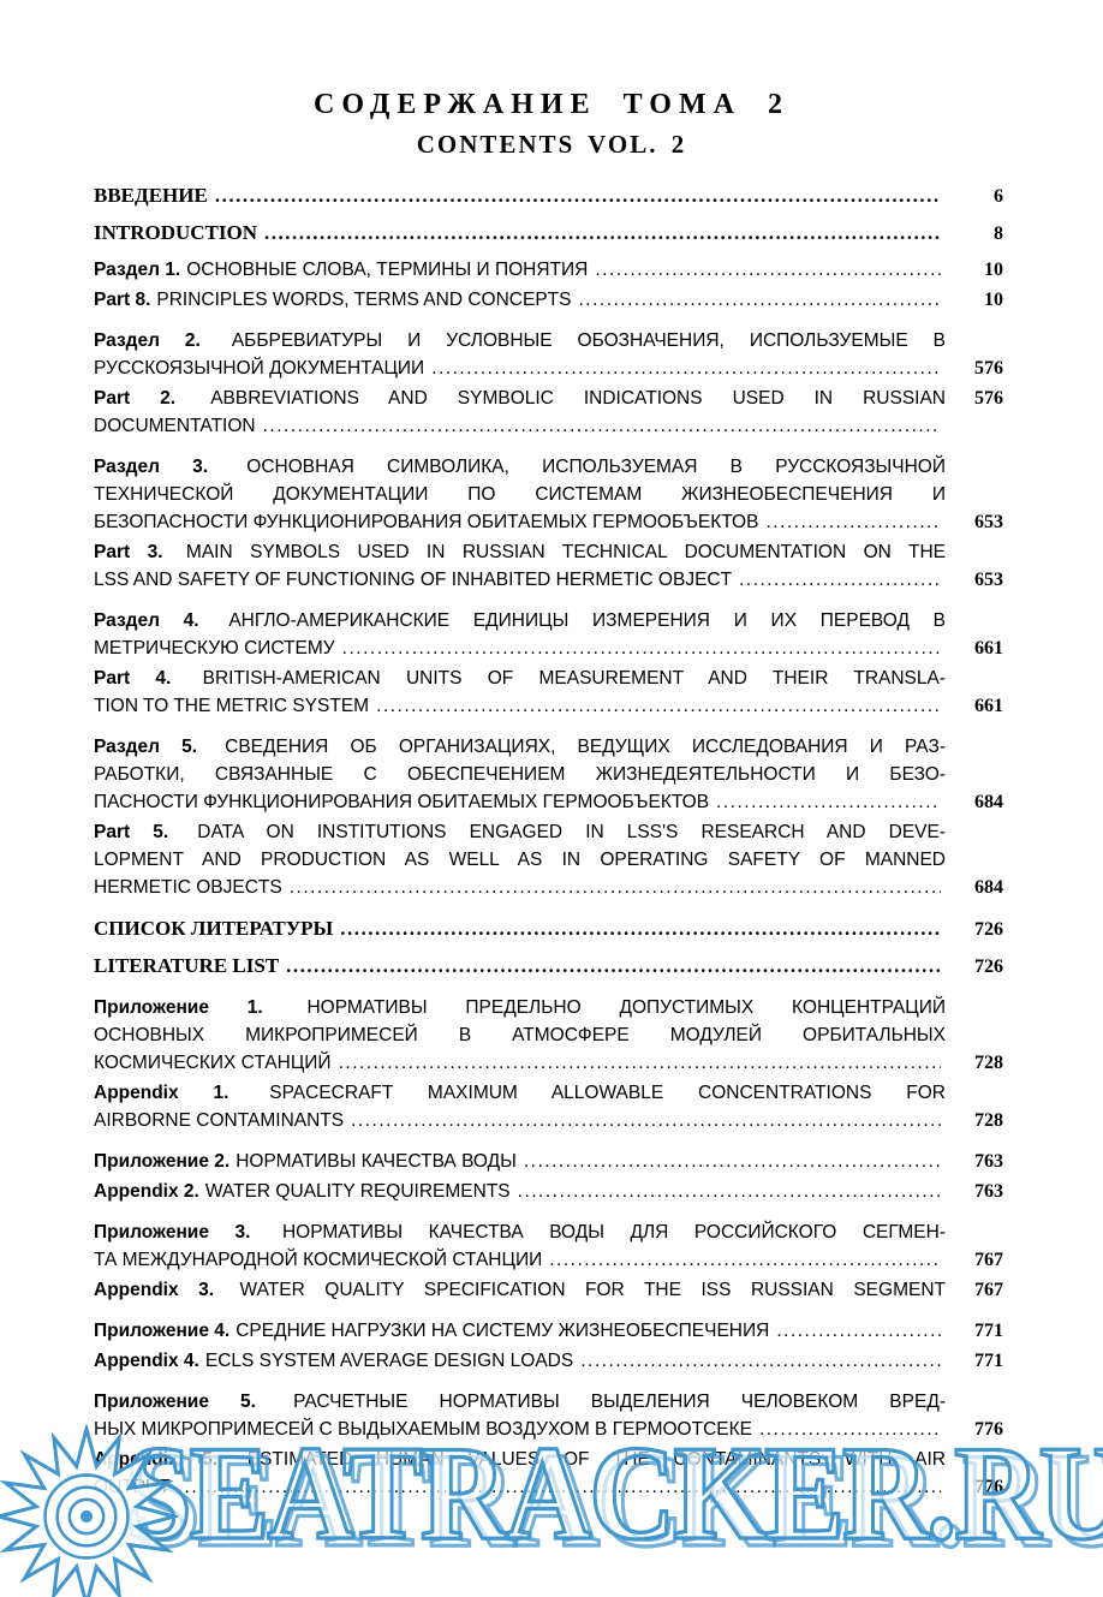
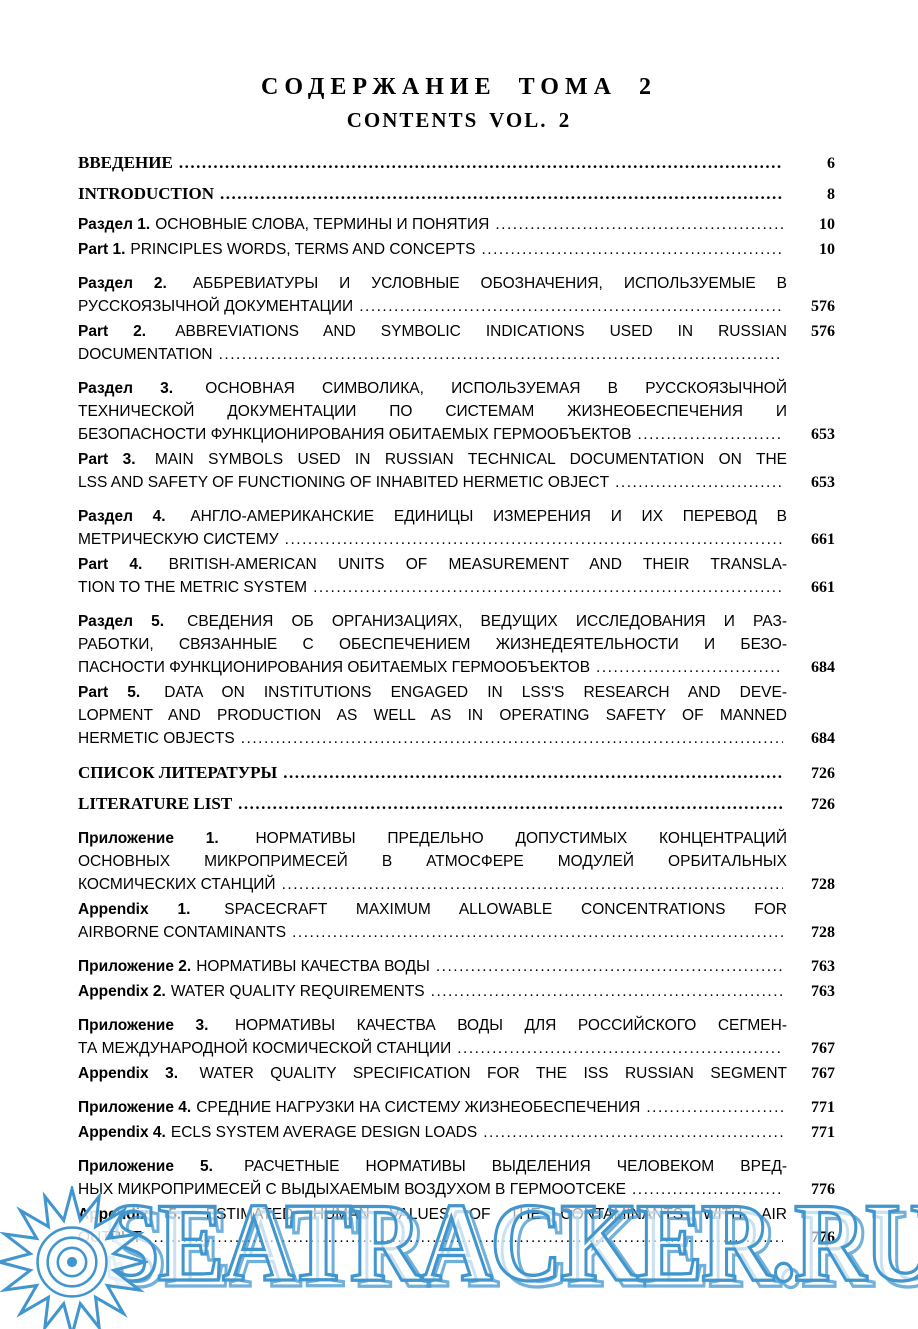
  СОДЕРЖАНИЕ ТОМА 2
  CONTENTS VOL. 2
  ВВЕДЕНИЕ
  6
  INTRODUCTION
  8
  Раздел 1.
  ОСНОВНЫЕ СЛОВА, ТЕРМИНЫ И ПОНЯТИЯ
  10
- Part 8.
+ Part 1.
  PRINCIPLES WORDS, TERMS AND CONCEPTS
  10
  Раздел 2. АББРЕВИАТУРЫ И УСЛОВНЫЕ ОБОЗНАЧЕНИЯ, ИСПОЛЬЗУЕМЫЕ В
  РУССКОЯЗЫЧНОЙ ДОКУМЕНТАЦИИ
  576
  Part 2. ABBREVIATIONS AND SYMBOLIC INDICATIONS USED IN RUSSIAN
  576
  DOCUMENTATION
  Раздел 3. ОСНОВНАЯ СИМВОЛИКА, ИСПОЛЬЗУЕМАЯ В РУССКОЯЗЫЧНОЙ
  ТЕХНИЧЕСКОЙ ДОКУМЕНТАЦИИ ПО СИСТЕМАМ ЖИЗНЕОБЕСПЕЧЕНИЯ И
  БЕЗОПАСНОСТИ ФУНКЦИОНИРОВАНИЯ ОБИТАЕМЫХ ГЕРМООБЪЕКТОВ
  653
  Part 3. MAIN SYMBOLS USED IN RUSSIAN TECHNICAL DOCUMENTATION ON THE
  LSS AND SAFETY OF FUNCTIONING OF INHABITED HERMETIC OBJECT
  653
  Раздел 4. АНГЛО-АМЕРИКАНСКИЕ ЕДИНИЦЫ ИЗМЕРЕНИЯ И ИХ ПЕРЕВОД В
  МЕТРИЧЕСКУЮ СИСТЕМУ
  661
  Part 4. BRITISH-AMERICAN UNITS OF MEASUREMENT AND THEIR TRANSLA-
  TION TO THE METRIC SYSTEM
  661
  Раздел 5. СВЕДЕНИЯ ОБ ОРГАНИЗАЦИЯХ, ВЕДУЩИХ ИССЛЕДОВАНИЯ И РАЗ-
  РАБОТКИ, СВЯЗАННЫЕ С ОБЕСПЕЧЕНИЕМ ЖИЗНЕДЕЯТЕЛЬНОСТИ И БЕЗО-
  ПАСНОСТИ ФУНКЦИОНИРОВАНИЯ ОБИТАЕМЫХ ГЕРМООБЪЕКТОВ
  684
  Part 5. DATA ON INSTITUTIONS ENGAGED IN LSS'S RESEARCH AND DEVE-
  LOPMENT AND PRODUCTION AS WELL AS IN OPERATING SAFETY OF MANNED
  HERMETIC OBJECTS
  684
  СПИСОК ЛИТЕРАТУРЫ
  726
  LITERATURE LIST
  726
  Приложение 1. НОРМАТИВЫ ПРЕДЕЛЬНО ДОПУСТИМЫХ КОНЦЕНТРАЦИЙ
  ОСНОВНЫХ МИКРОПРИМЕСЕЙ В АТМОСФЕРЕ МОДУЛЕЙ ОРБИТАЛЬНЫХ
  КОСМИЧЕСКИХ СТАНЦИЙ
  728
  Appendix 1. SPACECRAFT MAXIMUM ALLOWABLE CONCENTRATIONS FOR
  AIRBORNE CONTAMINANTS
  728
  Приложение 2.
  НОРМАТИВЫ КАЧЕСТВА ВОДЫ
  763
  Appendix 2.
  WATER QUALITY REQUIREMENTS
  763
  Приложение 3. НОРМАТИВЫ КАЧЕСТВА ВОДЫ ДЛЯ РОССИЙСКОГО СЕГМЕН-
  ТА МЕЖДУНАРОДНОЙ КОСМИЧЕСКОЙ СТАНЦИИ
  767
  Appendix 3. WATER QUALITY SPECIFICATION FOR THE ISS RUSSIAN SEGMENT
  767
  Приложение 4.
  СРЕДНИЕ НАГРУЗКИ НА СИСТЕМУ ЖИЗНЕОБЕСПЕЧЕНИЯ
  771
  Appendix 4.
  ECLS SYSTEM AVERAGE DESIGN LOADS
  771
  Приложение 5. РАСЧЕТНЫЕ НОРМАТИВЫ ВЫДЕЛЕНИЯ ЧЕЛОВЕКОМ ВРЕД-
  НЫХ МИКРОПРИМЕСЕЙ С ВЫДЫХАЕМЫМ ВОЗДУХОМ В ГЕРМООТСЕКЕ
  776
  Appendix 5. ESTIMATED HUMAN VALUES OF THE CONTAMINANTS WITH AIR
  OTPUT
  776
  SEATRACKER.RU
